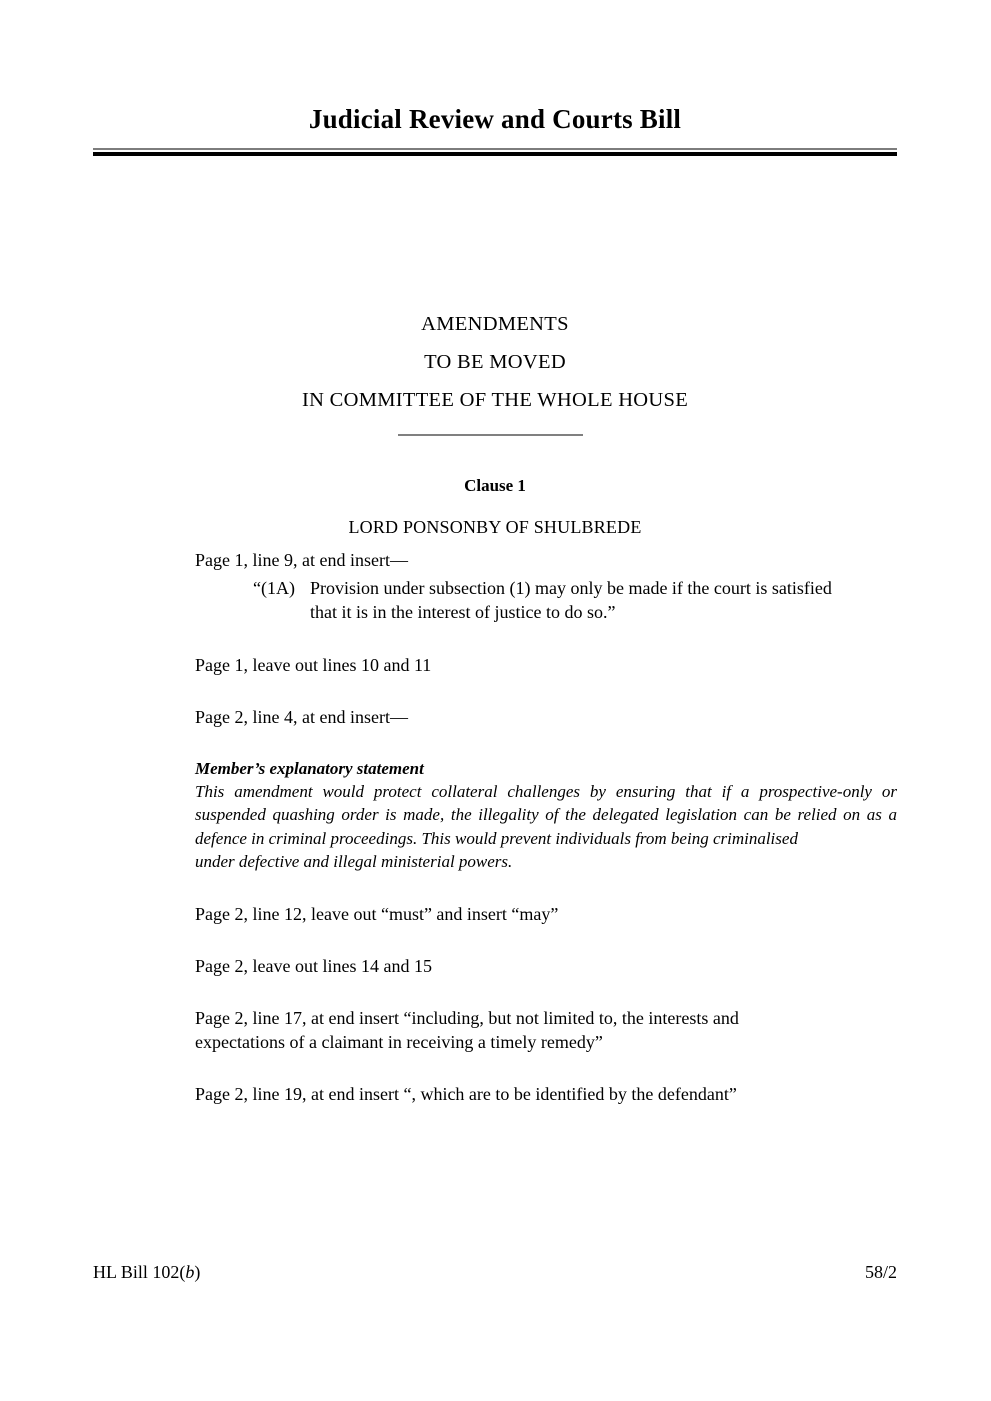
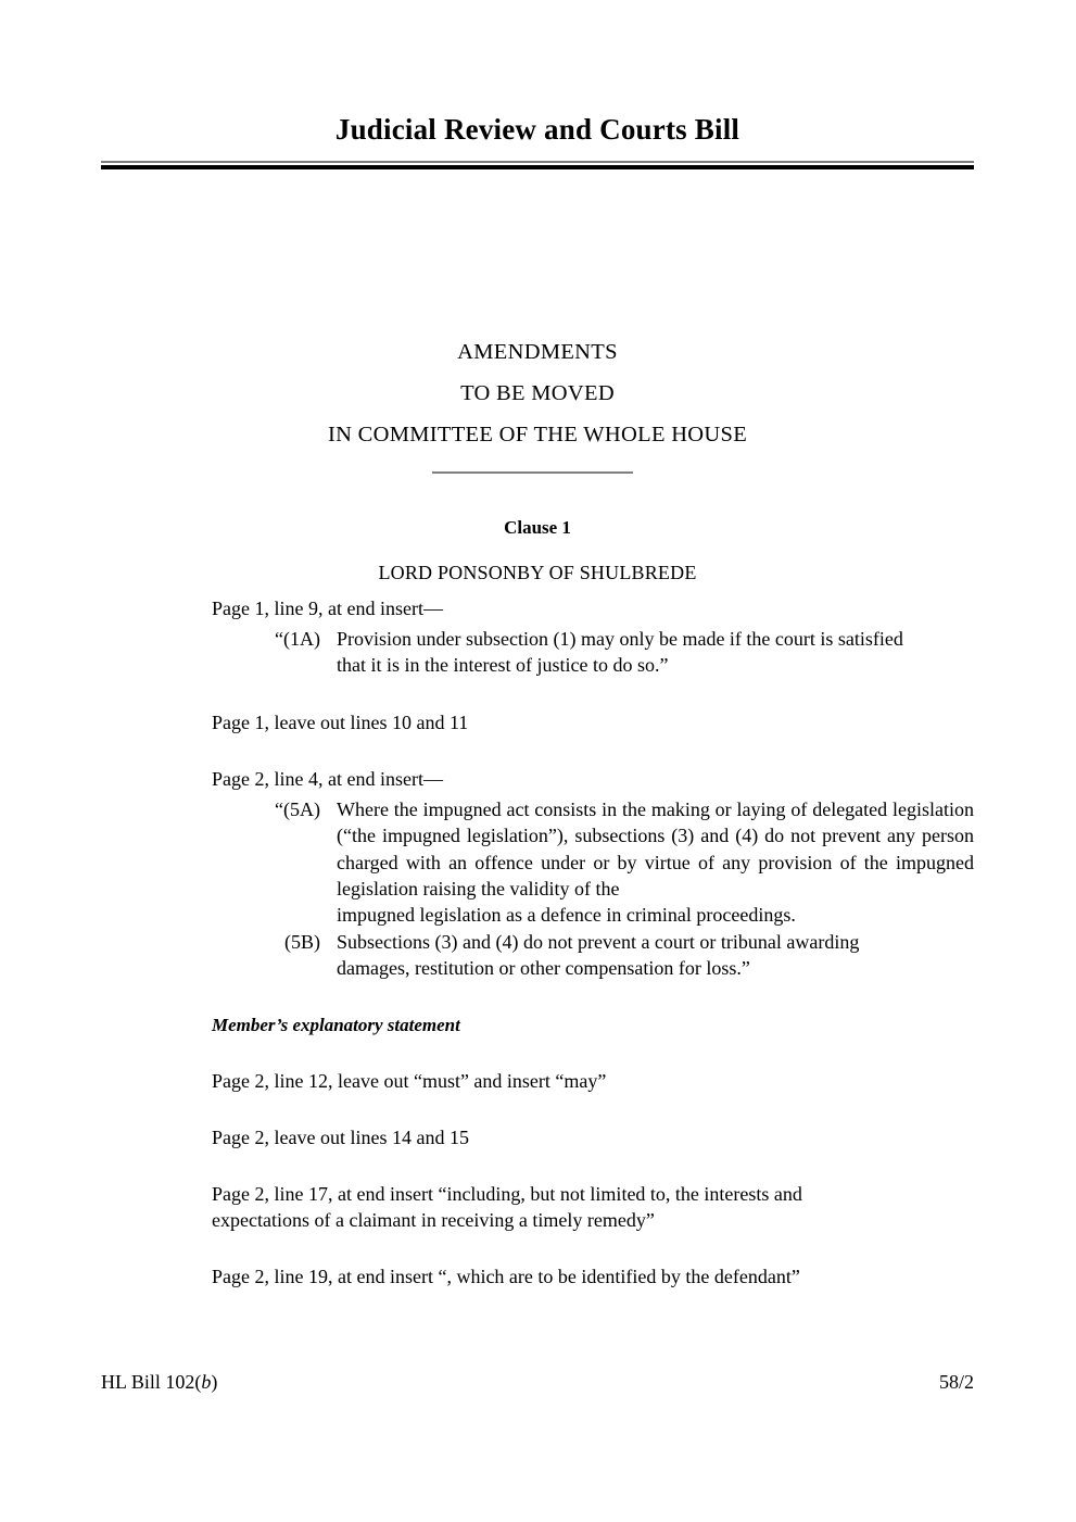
  Judicial Review and Courts Bill
  AMENDMENTS
  TO BE MOVED
  IN COMMITTEE OF THE WHOLE HOUSE
  Clause 1
  LORD PONSONBY OF SHULBREDE
  Page 1, line 9, at end insert—
  “(1A)
  Provision under subsection (1) may only be made if the court is satisfied
  that it is in the interest of justice to do so.”
  Page 1, leave out lines 10 and 11
  Page 2, line 4, at end insert—
+ “(5A)
+ Where the impugned act consists in the making or laying of delegated legislation (“the impugned legislation”), subsections (3) and (4) do not prevent any person charged with an offence under or by virtue of any provision of the impugned legislation raising the validity of the
+ impugned legislation as a defence in criminal proceedings.
+ (5B)
+ Subsections (3) and (4) do not prevent a court or tribunal awarding
+ damages, restitution or other compensation for loss.”
  Member’s explanatory statement
- This amendment would protect collateral challenges by ensuring that if a prospective-only or suspended quashing order is made, the illegality of the delegated legislation can be relied on as a defence in criminal proceedings. This would prevent individuals from being criminalised
- under defective and illegal ministerial powers.
  Page 2, line 12, leave out “must” and insert “may”
  Page 2, leave out lines 14 and 15
  Page 2, line 17, at end insert “including, but not limited to, the interests and
  expectations of a claimant in receiving a timely remedy”
  Page 2, line 19, at end insert “, which are to be identified by the defendant”
  HL Bill 102(b)
  58/2
